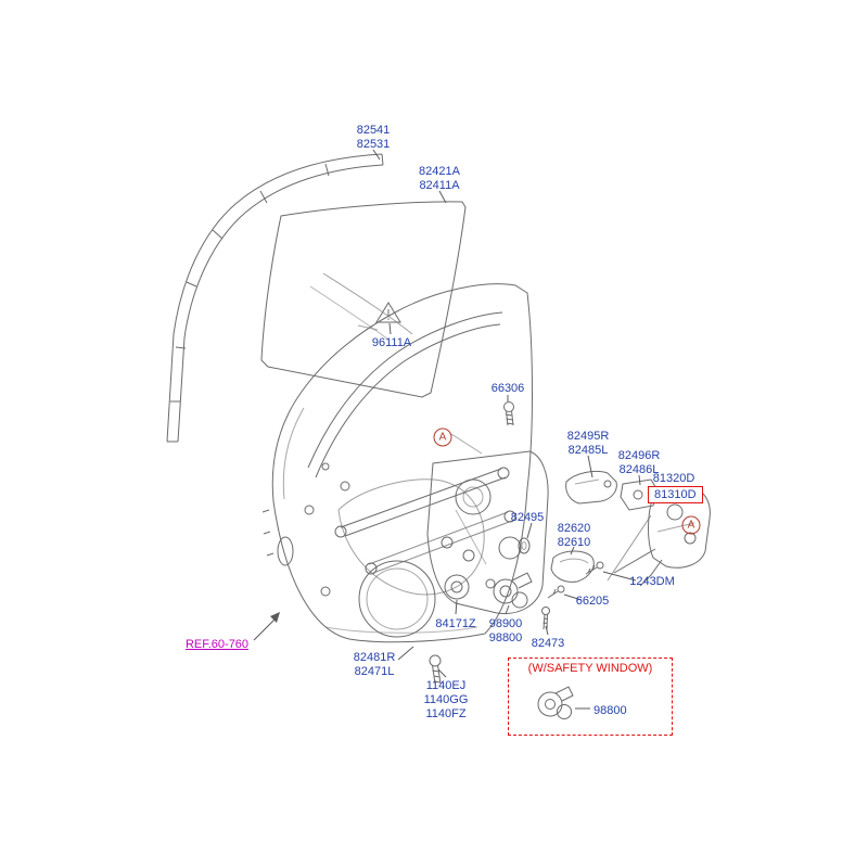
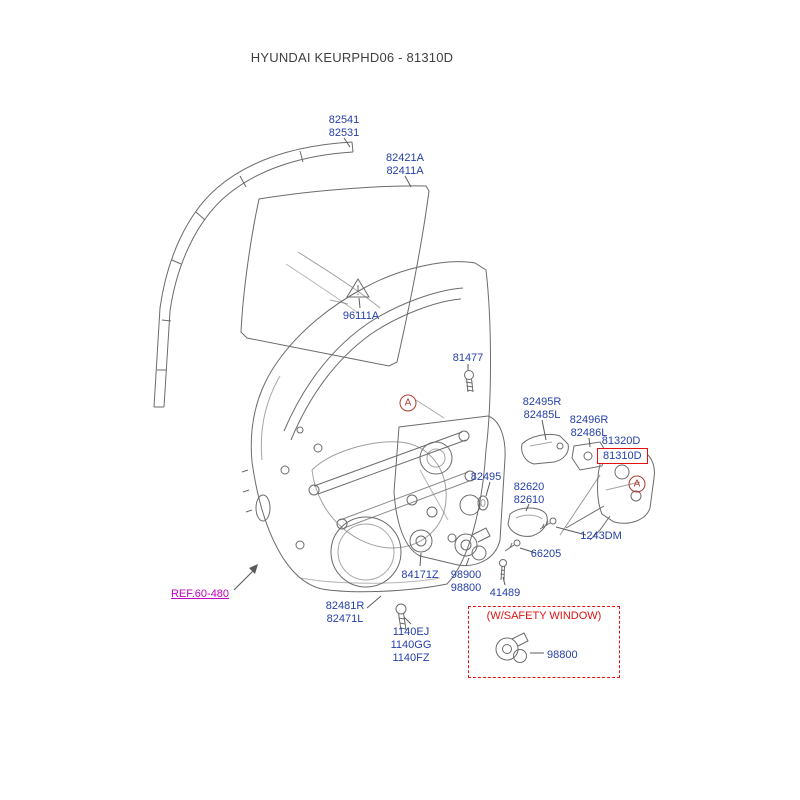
+ HYUNDAI KEURPHD06 - 81310D
  82541
  82531
  82421A
  82411A
  96111A
- 66306
+ 81477
  82495R
  82485L
  82496R
  82486L
  81320D
  81310D
  82495
  82620
  82610
  1243DM
  66205
  84171Z
  98900
  98800
- 82473
+ 41489
  82481R
  82471L
  1140EJ
  1140GG
  1140FZ
- REF.60-760
+ REF.60-480
  A
  A
  (W/SAFETY WINDOW)
  98800
